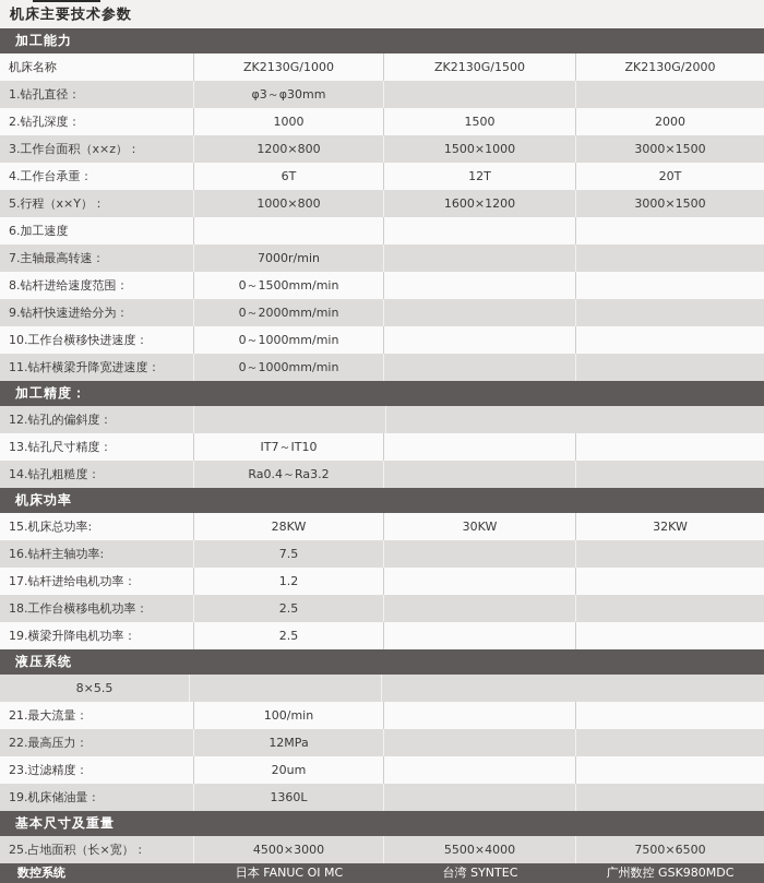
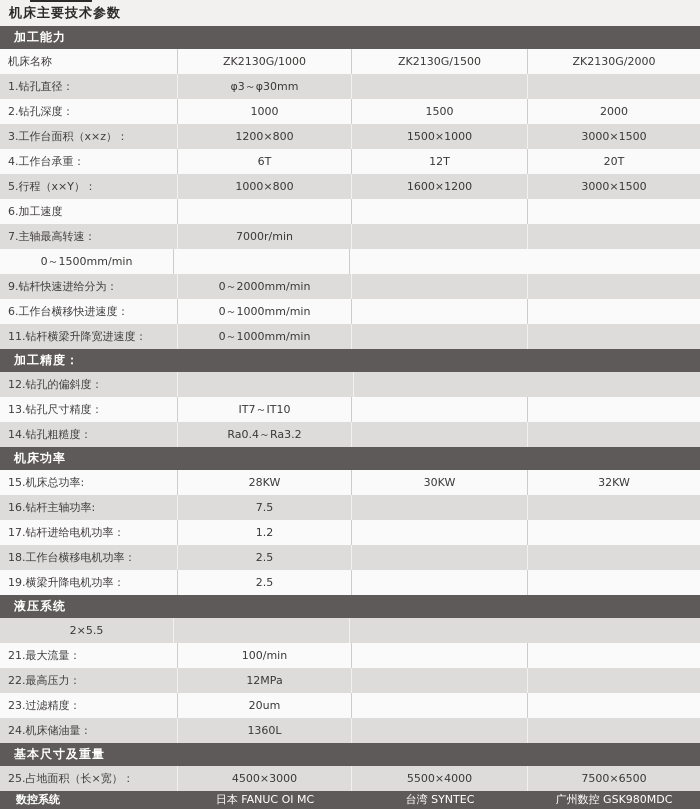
  机床主要技术参数
  加工能力
  机床名称
  ZK2130G/1000
  ZK2130G/1500
  ZK2130G/2000
  1.钻孔直径：
  φ3～φ30mm
  2.钻孔深度：
  1000
  1500
  2000
  3.工作台面积（x×z）：
  1200×800
  1500×1000
  3000×1500
  4.工作台承重：
  6T
  12T
  20T
  5.行程（x×Y）：
  1000×800
  1600×1200
  3000×1500
  6.加工速度
  7.主轴最高转速：
  7000r/min
- 8.钻杆进给速度范围：
  0～1500mm/min
  9.钻杆快速进给分为：
  0～2000mm/min
- 10.工作台横移快进速度：
+ 6.工作台横移快进速度：
  0～1000mm/min
  11.钻杆横梁升降宽进速度：
  0～1000mm/min
  加工精度：
  12.钻孔的偏斜度：
  13.钻孔尺寸精度：
  IT7～IT10
  14.钻孔粗糙度：
  Ra0.4～Ra3.2
  机床功率
  15.机床总功率:
  28KW
  30KW
  32KW
  16.钻杆主轴功率:
  7.5
  17.钻杆进给电机功率：
  1.2
  18.工作台横移电机功率：
  2.5
  19.横梁升降电机功率：
  2.5
  液压系统
- 8×5.5
+ 2×5.5
  21.最大流量：
  100/min
  22.最高压力：
  12MPa
  23.过滤精度：
  20um
- 19.机床储油量 :
+ 24.机床储油量 :
  1360L
  基本尺寸及重量
  25.占地面积（长×宽）：
  4500×3000
  5500×4000
  7500×6500
  数控系统
  日本 FANUC OI MC
  台湾 SYNTEC
  广州数控 GSK980MDC
